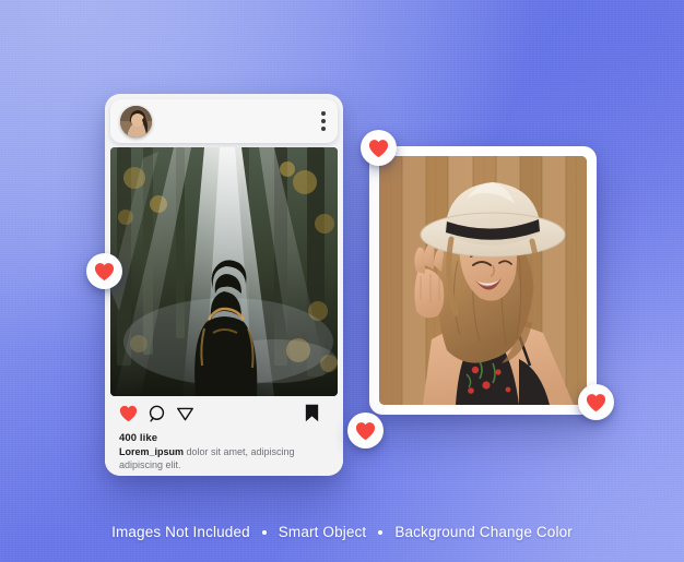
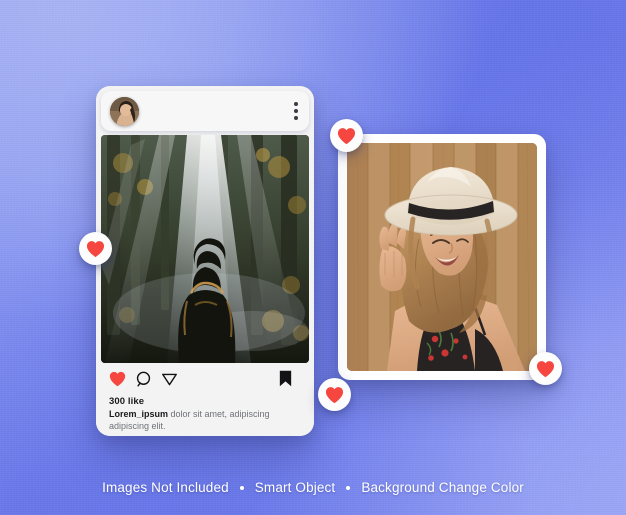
- 400 like
+ 300 like
  Lorem_ipsum dolor sit amet, adipiscing adipiscing elit.
  Images Not Included
  Smart Object
  Background Change Color
